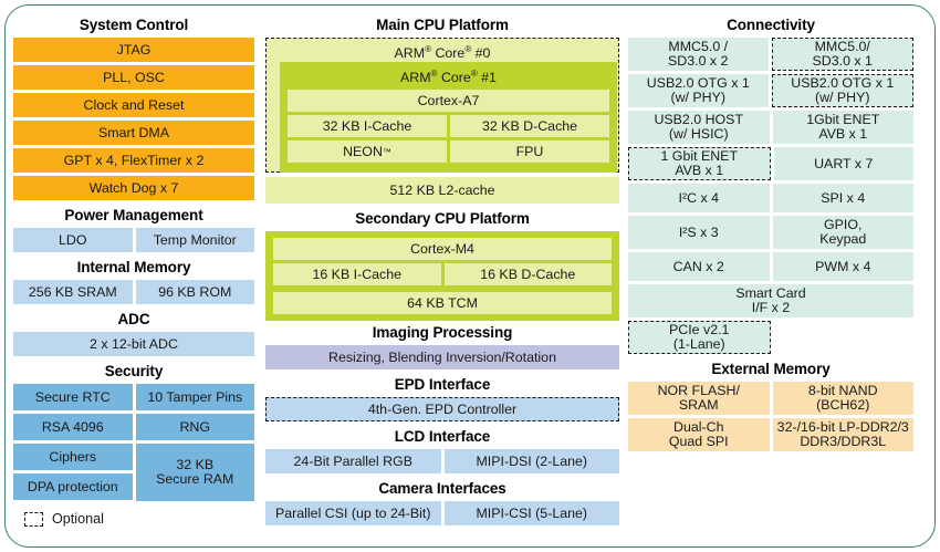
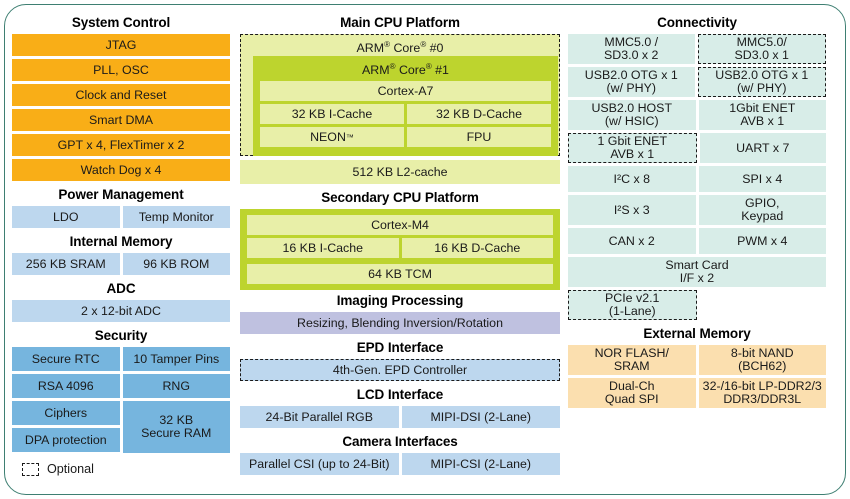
  System Control
  JTAG
  PLL, OSC
  Clock and Reset
  Smart DMA
  GPT x 4, FlexTimer x 2
- Watch Dog x 7
+ Watch Dog x 4
  Power Management
  LDO
  Temp Monitor
  Internal Memory
  256 KB SRAM
  96 KB ROM
  ADC
  2 x 12-bit ADC
  Security
  Secure RTC
  RSA 4096
  Ciphers
  DPA protection
  10 Tamper Pins
  RNG
  32 KB
  Secure RAM
  Main CPU Platform
  ARM® Core® #0
  ARM® Core® #1
  Cortex-A7
  32 KB I-Cache
  32 KB D-Cache
  NEON
  ™
  FPU
  512 KB L2-cache
  Secondary CPU Platform
  Cortex-M4
  16 KB I-Cache
  16 KB D-Cache
  64 KB TCM
  Imaging Processing
  Resizing, Blending Inversion/Rotation
  EPD Interface
  4th-Gen. EPD Controller
  LCD Interface
  24-Bit Parallel RGB
  MIPI-DSI (2-Lane)
  Camera Interfaces
  Parallel CSI (up to 24-Bit)
- MIPI-CSI (5-Lane)
+ MIPI-CSI (2-Lane)
  Connectivity
  MMC5.0 /
  SD3.0 x 2
  MMC5.0/
  SD3.0 x 1
  USB2.0 OTG x 1
  (w/ PHY)
  USB2.0 OTG x 1
  (w/ PHY)
  USB2.0 HOST
  (w/ HSIC)
  1Gbit ENET
  AVB x 1
  1 Gbit ENET
  AVB x 1
  UART x 7
- I²C x 4
+ I²C x 8
  SPI x 4
  I²S x 3
  GPIO,
  Keypad
  CAN x 2
  PWM x 4
  Smart Card
  I/F x 2
  PCIe v2.1
  (1-Lane)
  External Memory
  NOR FLASH/
  SRAM
  8-bit NAND
  (BCH62)
  Dual-Ch
  Quad SPI
  32-/16-bit LP-DDR2/3
  DDR3/DDR3L
  Optional
